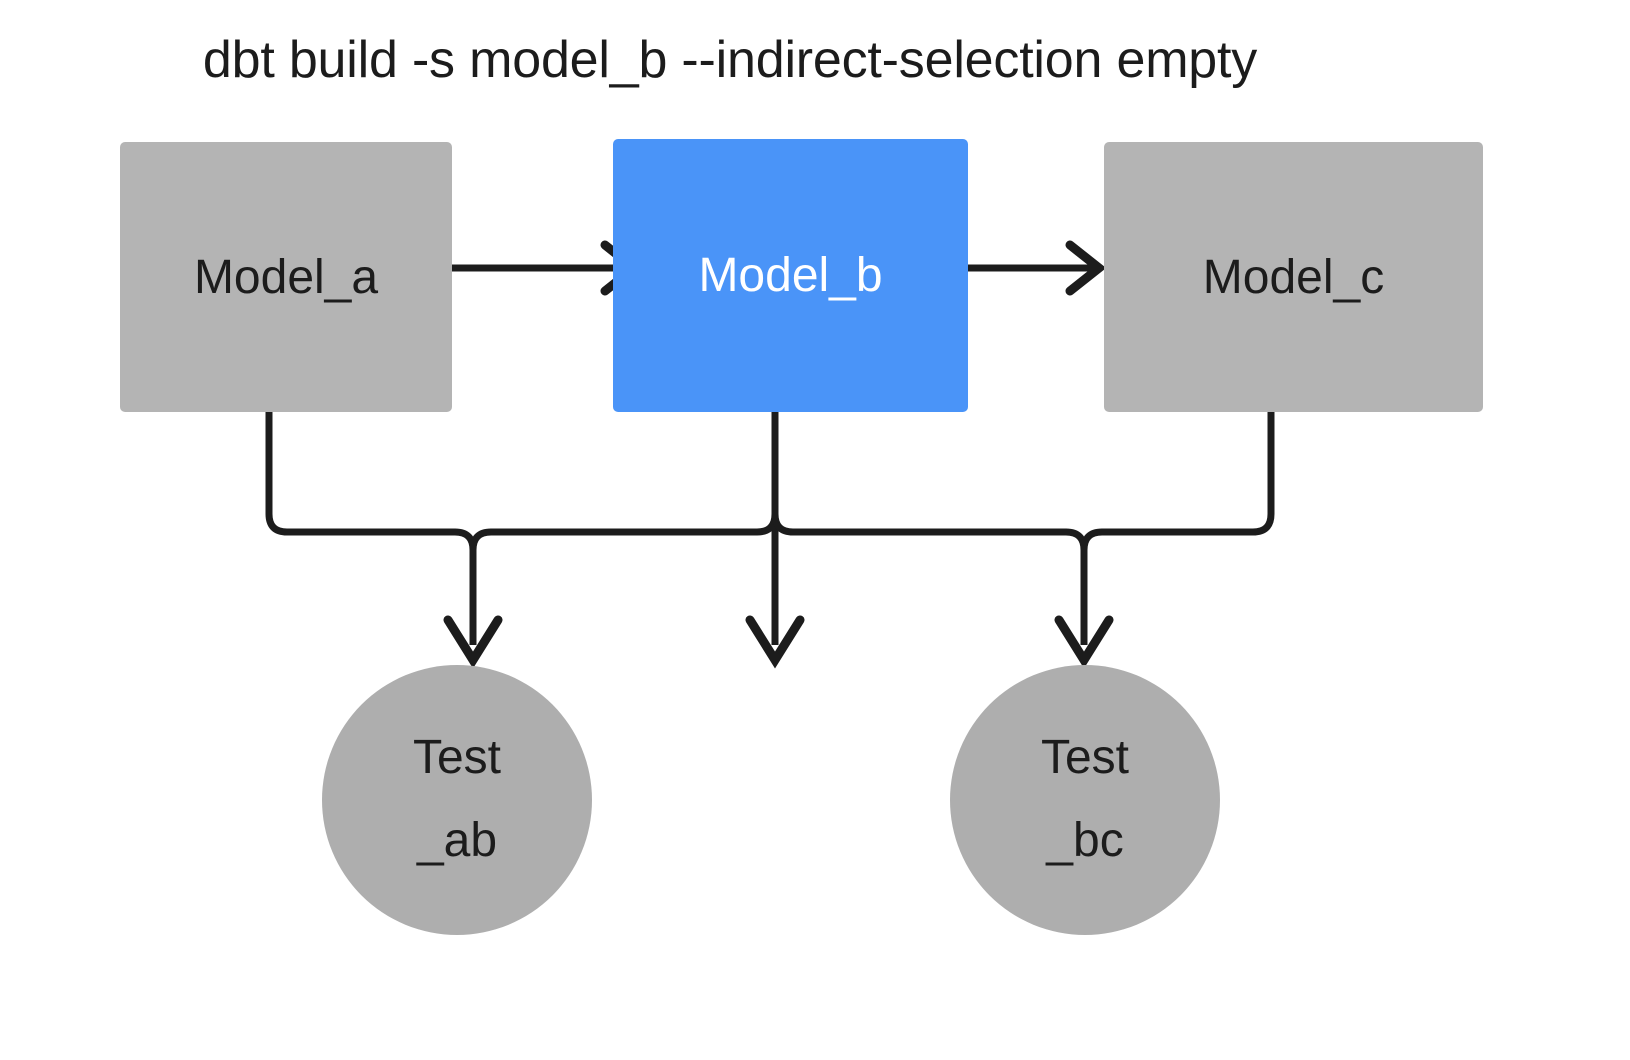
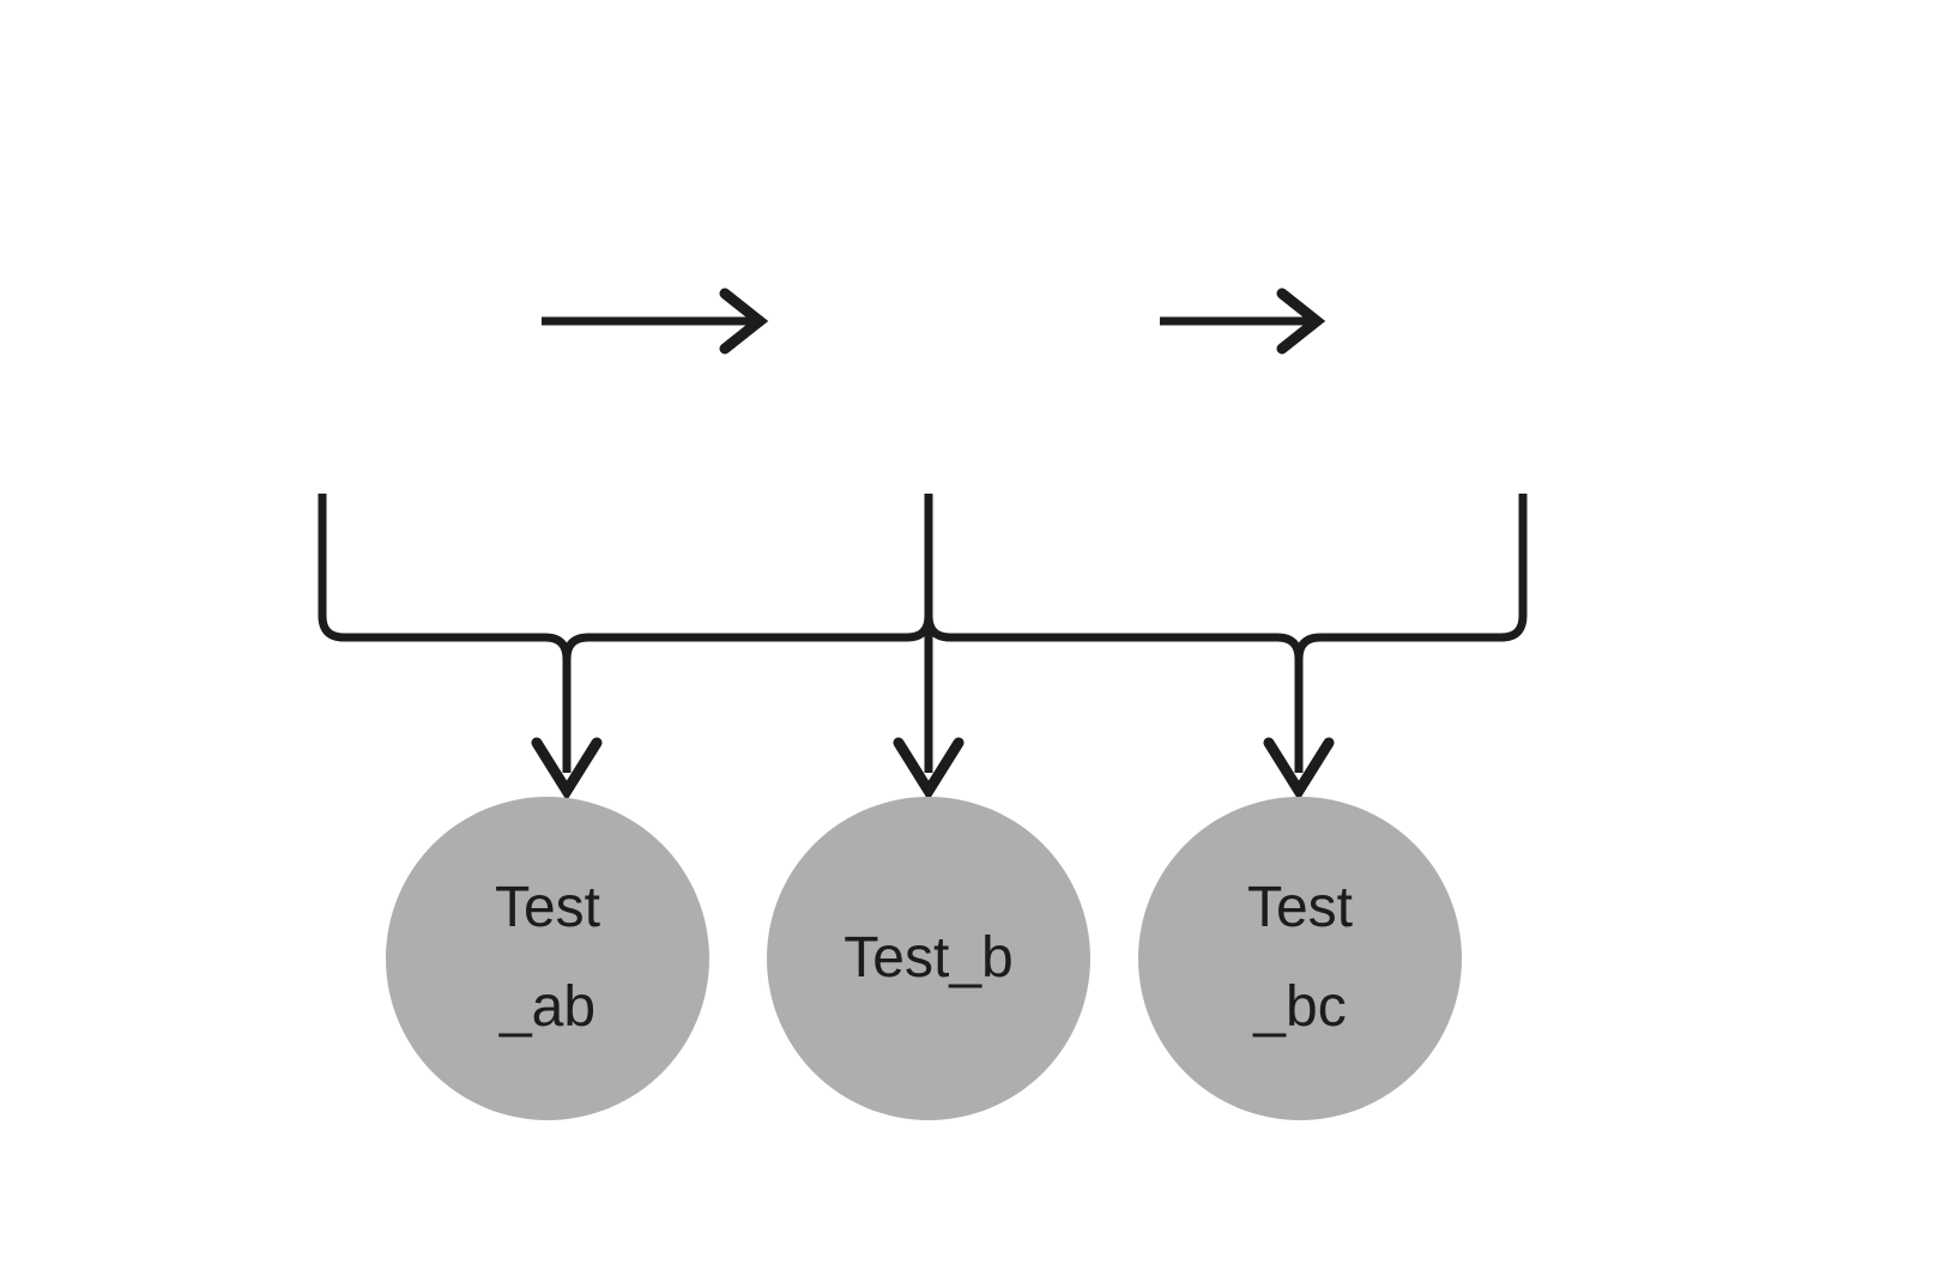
- dbt build -s model_b --indirect-selection empty
- Model_a
- Model_b
- Model_c
  Test
  _ab
+ Test_b
  Test
  _bc
